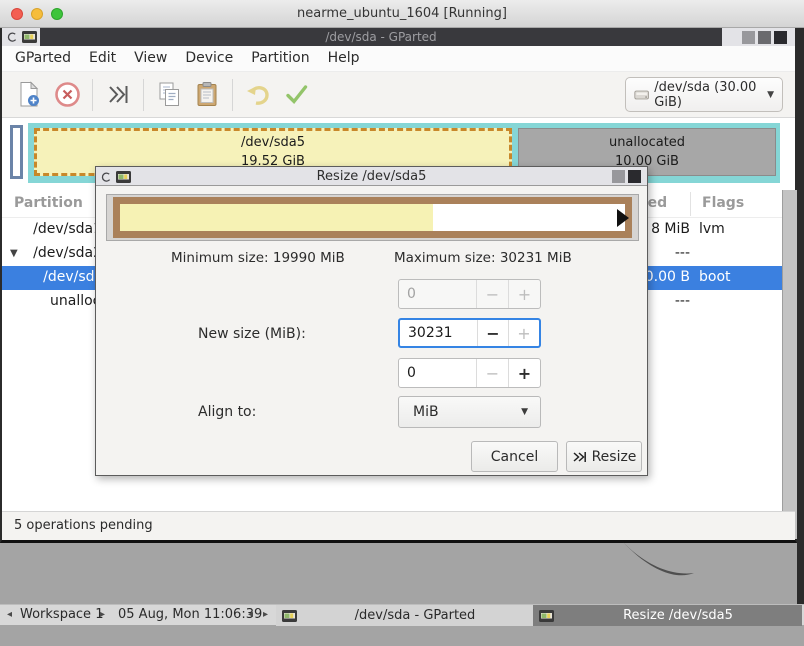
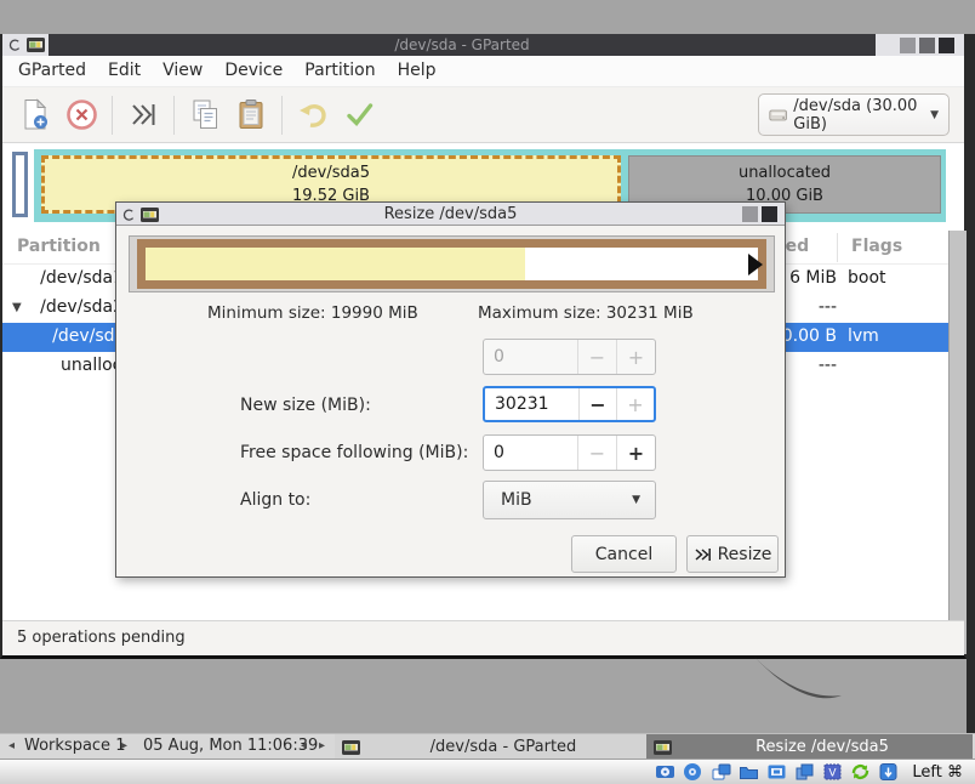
- nearme_ubuntu_1604 [Running]
  /dev/sda - GParted
  GParted
  Edit
  View
  Device
  Partition
  Help
  /dev/sda (30.00 GiB)
  ▼
  /dev/sda5
  19.52 GiB
  unallocated
  10.00 GiB
  Partition
  Flags
  /dev/sda
- 8 MiB
+ 6 MiB
- lvm
+ boot
  ▼
  /dev/sda
  ---
  /dev/sd
  0.00 B
- boot
+ lvm
  ---
  5 operations pending
  Resize /dev/sda5
  Minimum size: 19990 MiB
  Maximum size: 30231 MiB
  0
  −
  +
  New size (MiB):
  30231
  −
  +
+ Free space following (MiB):
  0
  −
  +
  Align to:
  MiB
  ▼
  Cancel
  Resize
  ◂
  Workspace 1
  ▸
  05 Aug, Mon 11:06:39
  ◂
  ▸
  /dev/sda - GParted
  Resize /dev/sda5
+ V
+ Left ⌘
